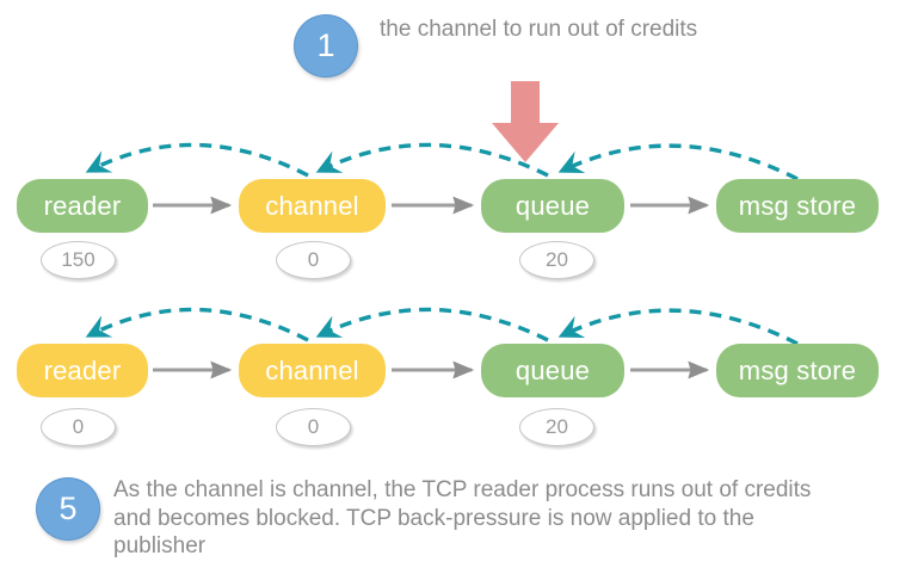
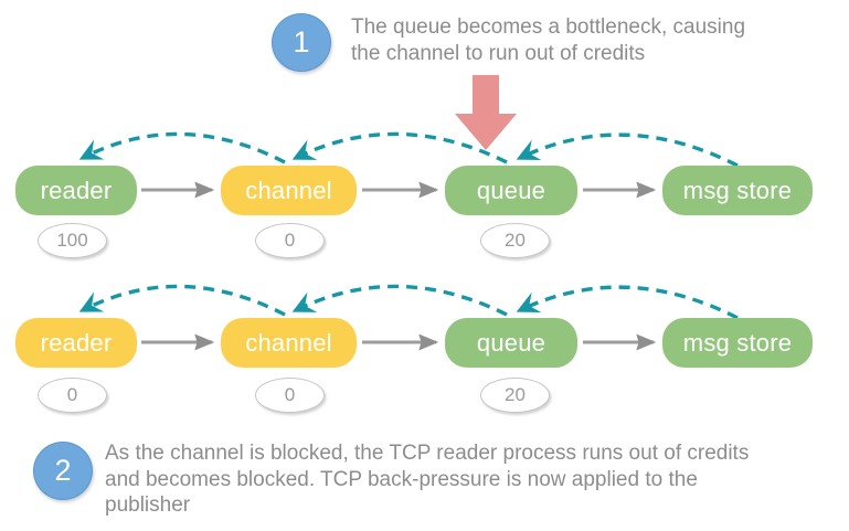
  1
+ The queue becomes a bottleneck, causing
  the channel to run out of credits
  reader
  channel
  queue
  msg store
- 150
+ 100
  0
  20
  reader
  channel
  queue
  msg store
  0
  0
  20
- 5
+ 2
- As the channel is channel, the TCP reader process runs out of credits
+ As the channel is blocked, the TCP reader process runs out of credits
  and becomes blocked. TCP back-pressure is now applied to the
  publisher
